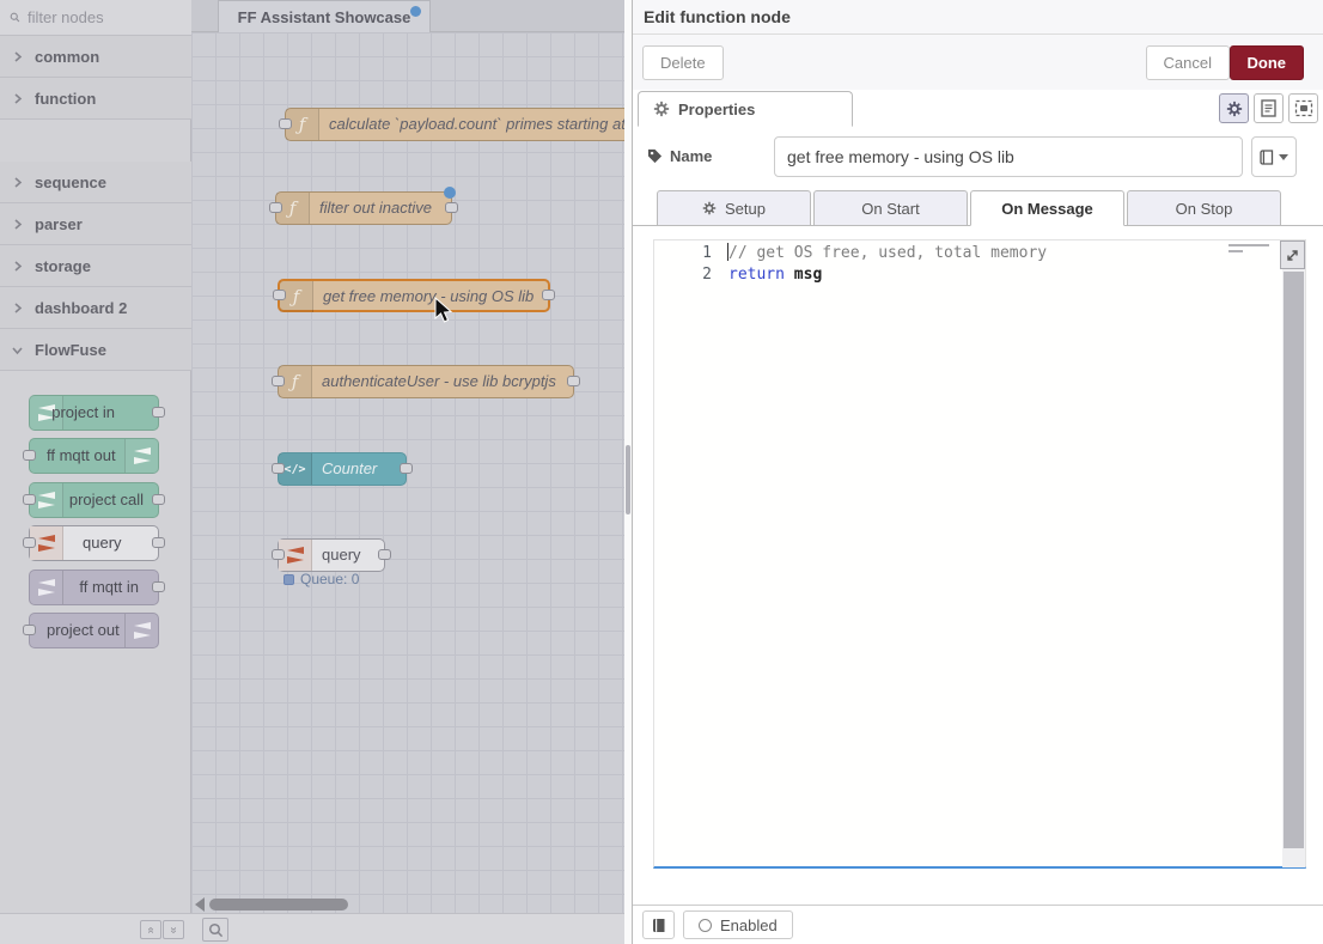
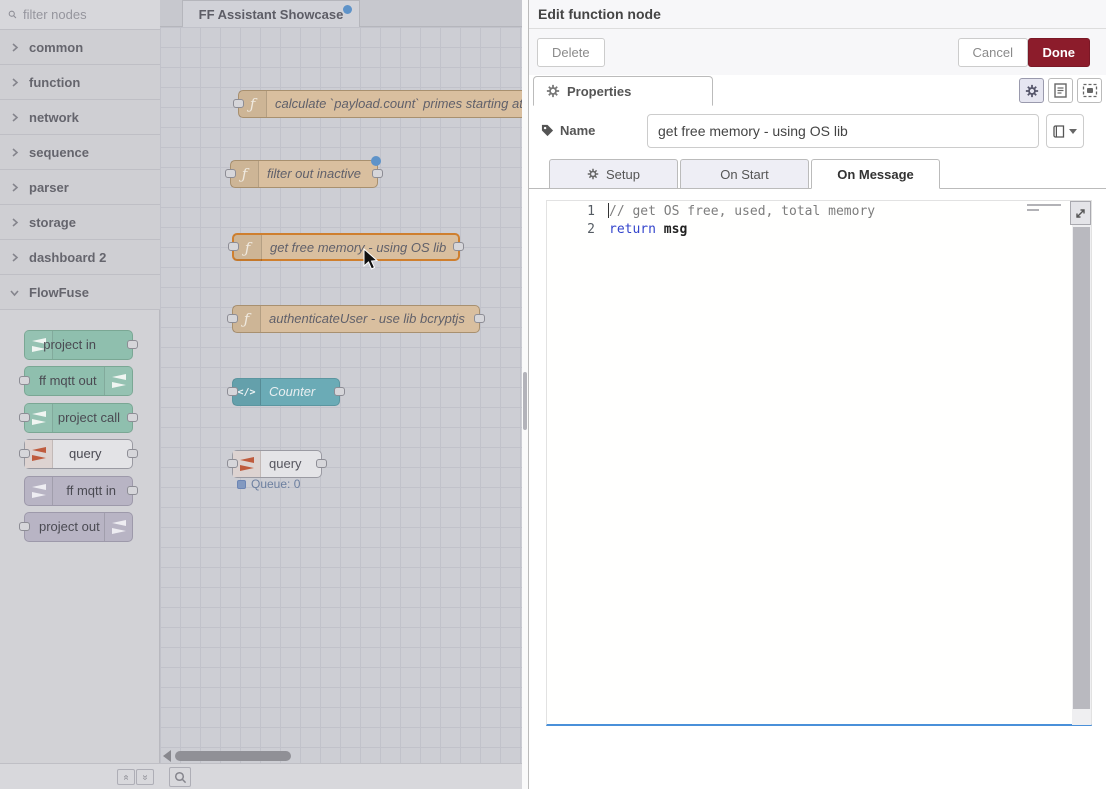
  filter nodes
  common
  function
+ network
  sequence
  parser
  storage
  dashboard 2
  FlowFuse
  project in
  ff mqtt out
  project call
  query
  ff mqtt in
  project out
  FF Assistant Showcase
  ƒ
  calculate `payload.count` primes starting a
  ƒ
  filter out inactive
  ƒ
  get free memory - using OS lib
  ƒ
  authenticateUser - use lib bcryptjs
  </>
  Counter
  query
  Queue: 0
  Edit function node
  Delete
  Cancel
  Done
  Properties
  Name
  get free memory - using OS lib
  Setup
  On Start
  On Message
- On Stop
  1
  // get OS free, used, total memory
  2
  return msg
- Enabled
